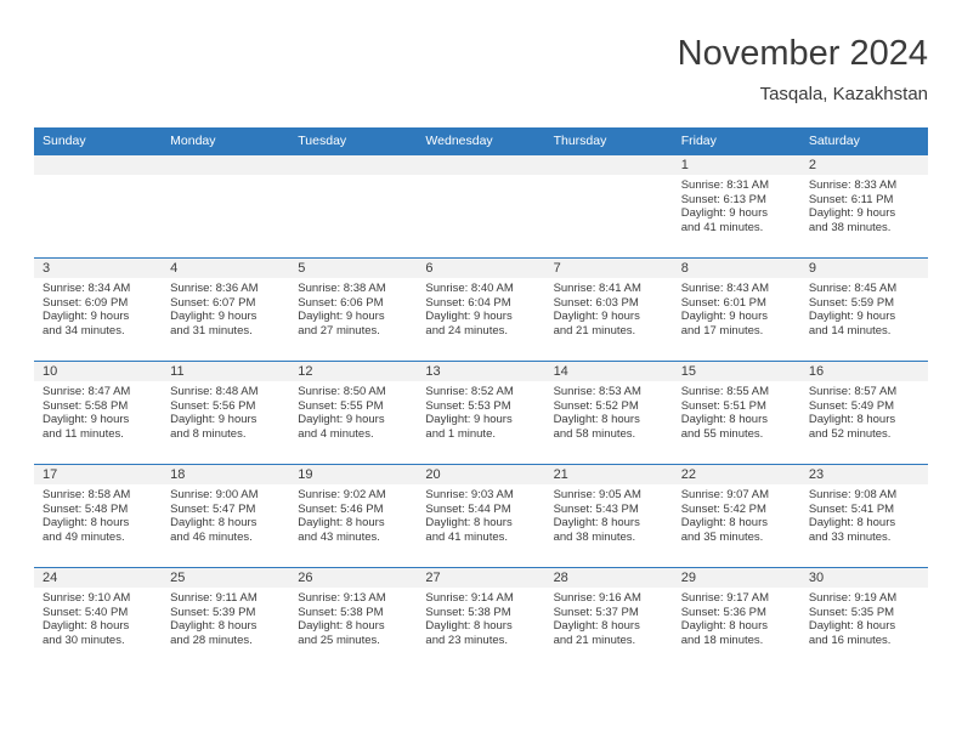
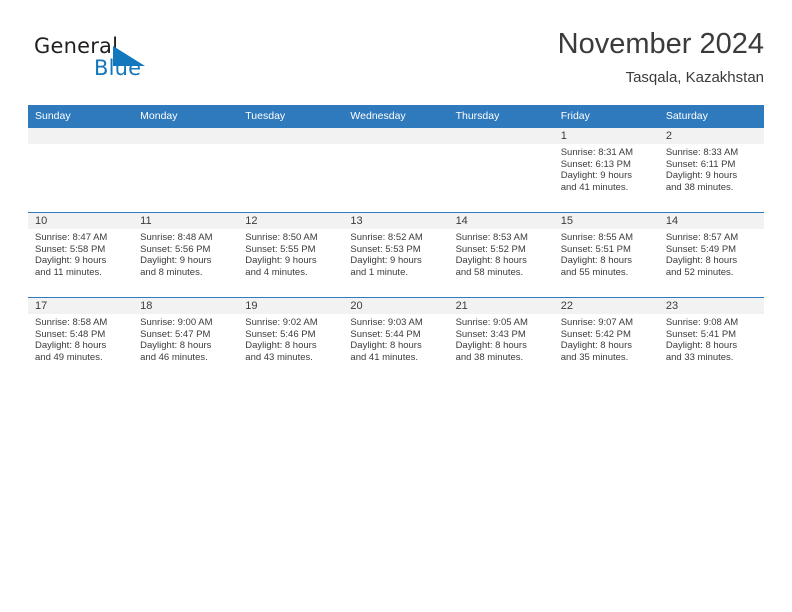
+ General
+ Blue
  November 2024
  Tasqala, Kazakhstan
  Sunday	Monday	Tuesday	Wednesday	Thursday	Friday	Saturday
  					1Sunrise: 8:31 AMSunset: 6:13 PMDaylight: 9 hoursand 41 minutes.	2Sunrise: 8:33 AMSunset: 6:11 PMDaylight: 9 hoursand 38 minutes.
- 3Sunrise: 8:34 AMSunset: 6:09 PMDaylight: 9 hoursand 34 minutes.	4Sunrise: 8:36 AMSunset: 6:07 PMDaylight: 9 hoursand 31 minutes.	5Sunrise: 8:38 AMSunset: 6:06 PMDaylight: 9 hoursand 27 minutes.	6Sunrise: 8:40 AMSunset: 6:04 PMDaylight: 9 hoursand 24 minutes.	7Sunrise: 8:41 AMSunset: 6:03 PMDaylight: 9 hoursand 21 minutes.	8Sunrise: 8:43 AMSunset: 6:01 PMDaylight: 9 hoursand 17 minutes.	9Sunrise: 8:45 AMSunset: 5:59 PMDaylight: 9 hoursand 14 minutes.
- 10Sunrise: 8:47 AMSunset: 5:58 PMDaylight: 9 hoursand 11 minutes.	11Sunrise: 8:48 AMSunset: 5:56 PMDaylight: 9 hoursand 8 minutes.	12Sunrise: 8:50 AMSunset: 5:55 PMDaylight: 9 hoursand 4 minutes.	13Sunrise: 8:52 AMSunset: 5:53 PMDaylight: 9 hoursand 1 minute.	14Sunrise: 8:53 AMSunset: 5:52 PMDaylight: 8 hoursand 58 minutes.	15Sunrise: 8:55 AMSunset: 5:51 PMDaylight: 8 hoursand 55 minutes.	16Sunrise: 8:57 AMSunset: 5:49 PMDaylight: 8 hoursand 52 minutes.
+ 10Sunrise: 8:47 AMSunset: 5:58 PMDaylight: 9 hoursand 11 minutes.	11Sunrise: 8:48 AMSunset: 5:56 PMDaylight: 9 hoursand 8 minutes.	12Sunrise: 8:50 AMSunset: 5:55 PMDaylight: 9 hoursand 4 minutes.	13Sunrise: 8:52 AMSunset: 5:53 PMDaylight: 9 hoursand 1 minute.	14Sunrise: 8:53 AMSunset: 5:52 PMDaylight: 8 hoursand 58 minutes.	15Sunrise: 8:55 AMSunset: 5:51 PMDaylight: 8 hoursand 55 minutes.	14Sunrise: 8:57 AMSunset: 5:49 PMDaylight: 8 hoursand 52 minutes.
- 17Sunrise: 8:58 AMSunset: 5:48 PMDaylight: 8 hoursand 49 minutes.	18Sunrise: 9:00 AMSunset: 5:47 PMDaylight: 8 hoursand 46 minutes.	19Sunrise: 9:02 AMSunset: 5:46 PMDaylight: 8 hoursand 43 minutes.	20Sunrise: 9:03 AMSunset: 5:44 PMDaylight: 8 hoursand 41 minutes.	21Sunrise: 9:05 AMSunset: 5:43 PMDaylight: 8 hoursand 38 minutes.	22Sunrise: 9:07 AMSunset: 5:42 PMDaylight: 8 hoursand 35 minutes.	23Sunrise: 9:08 AMSunset: 5:41 PMDaylight: 8 hoursand 33 minutes.
+ 17Sunrise: 8:58 AMSunset: 5:48 PMDaylight: 8 hoursand 49 minutes.	18Sunrise: 9:00 AMSunset: 5:47 PMDaylight: 8 hoursand 46 minutes.	19Sunrise: 9:02 AMSunset: 5:46 PMDaylight: 8 hoursand 43 minutes.	20Sunrise: 9:03 AMSunset: 5:44 PMDaylight: 8 hoursand 41 minutes.	21Sunrise: 9:05 AMSunset: 3:43 PMDaylight: 8 hoursand 38 minutes.	22Sunrise: 9:07 AMSunset: 5:42 PMDaylight: 8 hoursand 35 minutes.	23Sunrise: 9:08 AMSunset: 5:41 PMDaylight: 8 hoursand 33 minutes.
- 24Sunrise: 9:10 AMSunset: 5:40 PMDaylight: 8 hoursand 30 minutes.	25Sunrise: 9:11 AMSunset: 5:39 PMDaylight: 8 hoursand 28 minutes.	26Sunrise: 9:13 AMSunset: 5:38 PMDaylight: 8 hoursand 25 minutes.	27Sunrise: 9:14 AMSunset: 5:38 PMDaylight: 8 hoursand 23 minutes.	28Sunrise: 9:16 AMSunset: 5:37 PMDaylight: 8 hoursand 21 minutes.	29Sunrise: 9:17 AMSunset: 5:36 PMDaylight: 8 hoursand 18 minutes.	30Sunrise: 9:19 AMSunset: 5:35 PMDaylight: 8 hoursand 16 minutes.
